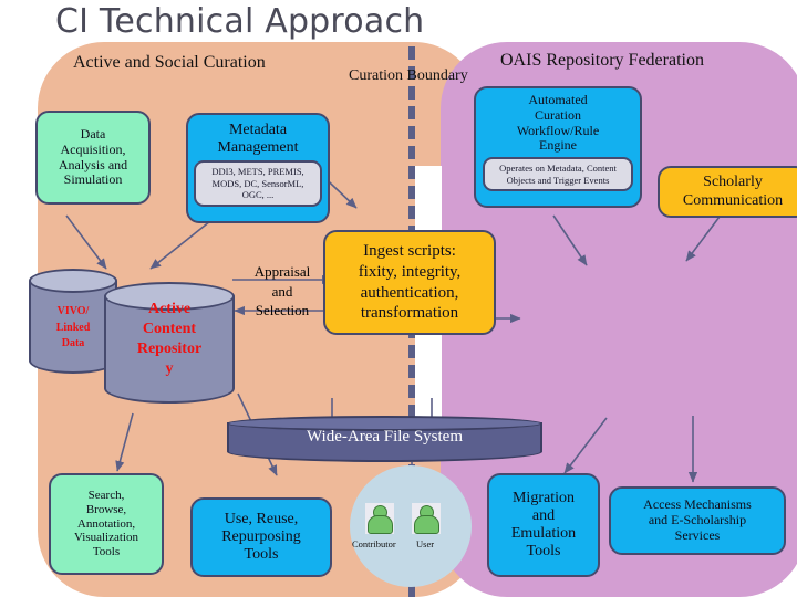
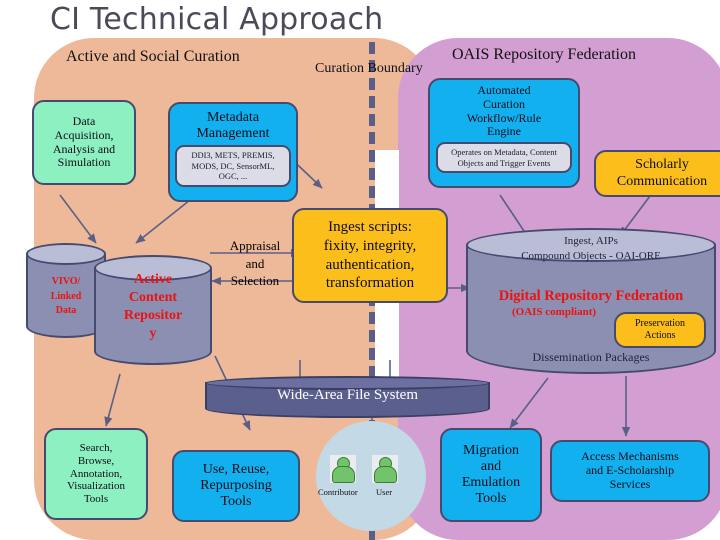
  CI Technical Approach
  Active and Social Curation
  OAIS Repository Federation
  Curation Boundary
  Data
  Acquisition,
  Analysis and
  Simulation
  Metadata
  Management
  DDI3, METS, PREMIS, MODS, DC, SensorML, OGC, ...
  VIVO/
  Linked
  Data
  Active
  Content
  Repositor
  y
  Appraisal
  and
  Selection
  Ingest scripts:
  fixity, integrity,
  authentication,
  transformation
  Automated
  Curation
  Workflow/Rule
  Engine
  Operates on Metadata, Content Objects and Trigger Events
  Scholarly
  Communication
+ Ingest, AIPs
+ Compound Objects - OAI-ORE
+ Digital Repository Federation
+ (OAIS compliant)
+ Preservation
+ Actions
+ Dissemination Packages
  Wide-Area File System
  Search,
  Browse,
  Annotation,
  Visualization
  Tools
  Use, Reuse,
  Repurposing
  Tools
  Contributor
  User
  Migration
  and
  Emulation
  Tools
  Access Mechanisms
  and E-Scholarship
  Services
